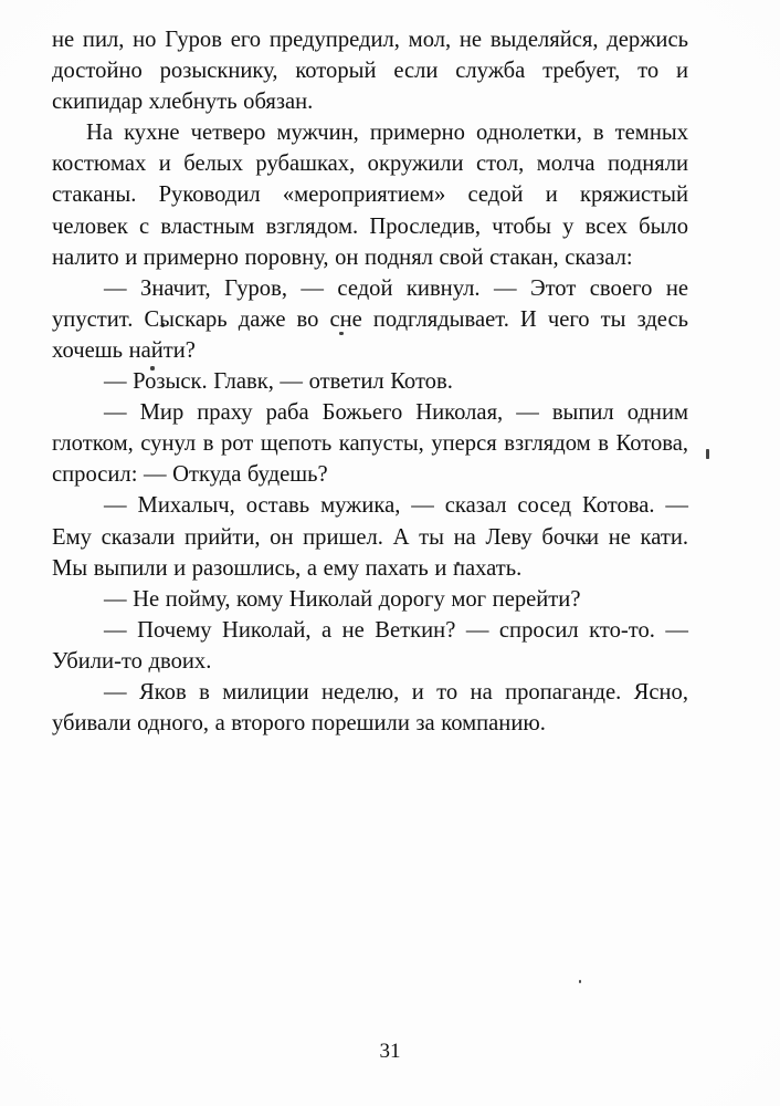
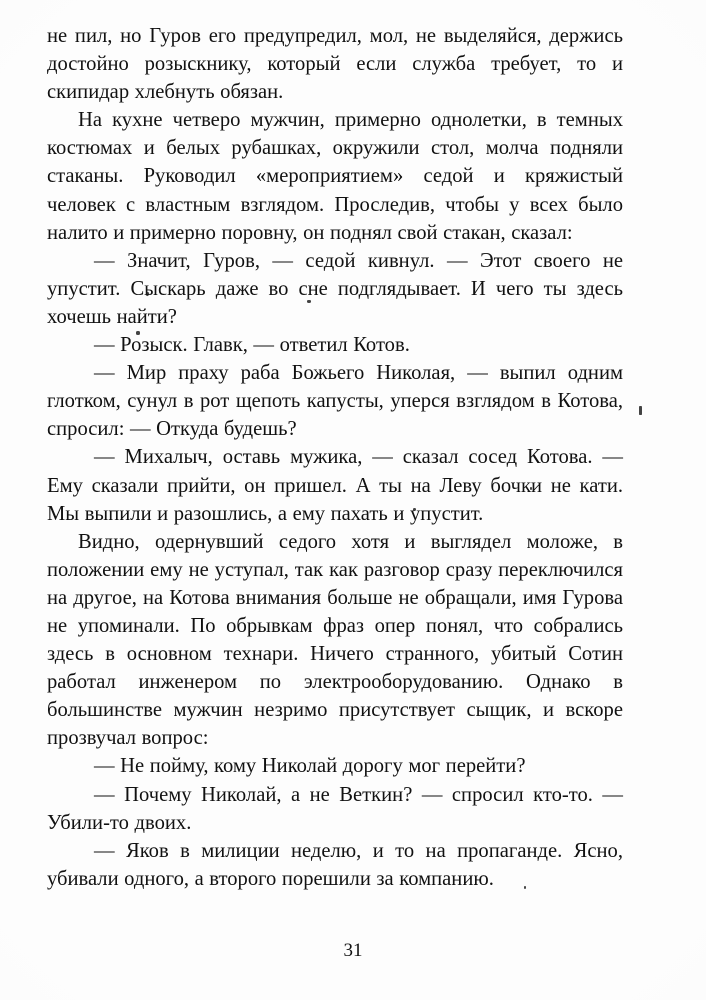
  не пил, но Гуров его предупредил, мол, не выделяйся, держись достойно розыскнику, который если служба требует, то и скипидар хлебнуть обязан.
  На кухне четверо мужчин, примерно однолетки, в темных костюмах и белых рубашках, окружили стол, молча подняли стаканы. Руководил «мероприятием» седой и кряжистый человек с властным взглядом. Проследив, чтобы у всех было налито и примерно поровну, он поднял свой стакан, сказал:
  — Значит, Гуров, — седой кивнул. — Этот своего не упустит. Сыскарь даже во сне подглядывает. И чего ты здесь хочешь найти?
  — Розыск. Главк, — ответил Котов.
  — Мир праху раба Божьего Николая, — выпил одним глотком, сунул в рот щепоть капусты, уперся взглядом в Котова, спросил: — Откуда будешь?
- — Михалыч, оставь мужика, — сказал сосед Котова. — Ему сказали прийти, он пришел. А ты на Леву бочки не кати. Мы выпили и разошлись, а ему пахать и пахать.
+ — Михалыч, оставь мужика, — сказал сосед Котова. — Ему сказали прийти, он пришел. А ты на Леву бочки не кати. Мы выпили и разошлись, а ему пахать и упустит.
+ Видно, одернувший седого хотя и выглядел моложе, в положении ему не уступал, так как разговор сразу переключился на другое, на Котова внимания больше не обращали, имя Гурова не упоминали. По обрывкам фраз опер понял, что собрались здесь в основном технари. Ничего странного, убитый Сотин работал инженером по электрооборудованию. Однако в большинстве мужчин незримо присутствует сыщик, и вскоре прозвучал вопрос:
  — Не пойму, кому Николай дорогу мог перейти?
  — Почему Николай, а не Веткин? — спросил кто-то. — Убили-то двоих.
  — Яков в милиции неделю, и то на пропаганде. Ясно, убивали одного, а второго порешили за компанию.
  31
